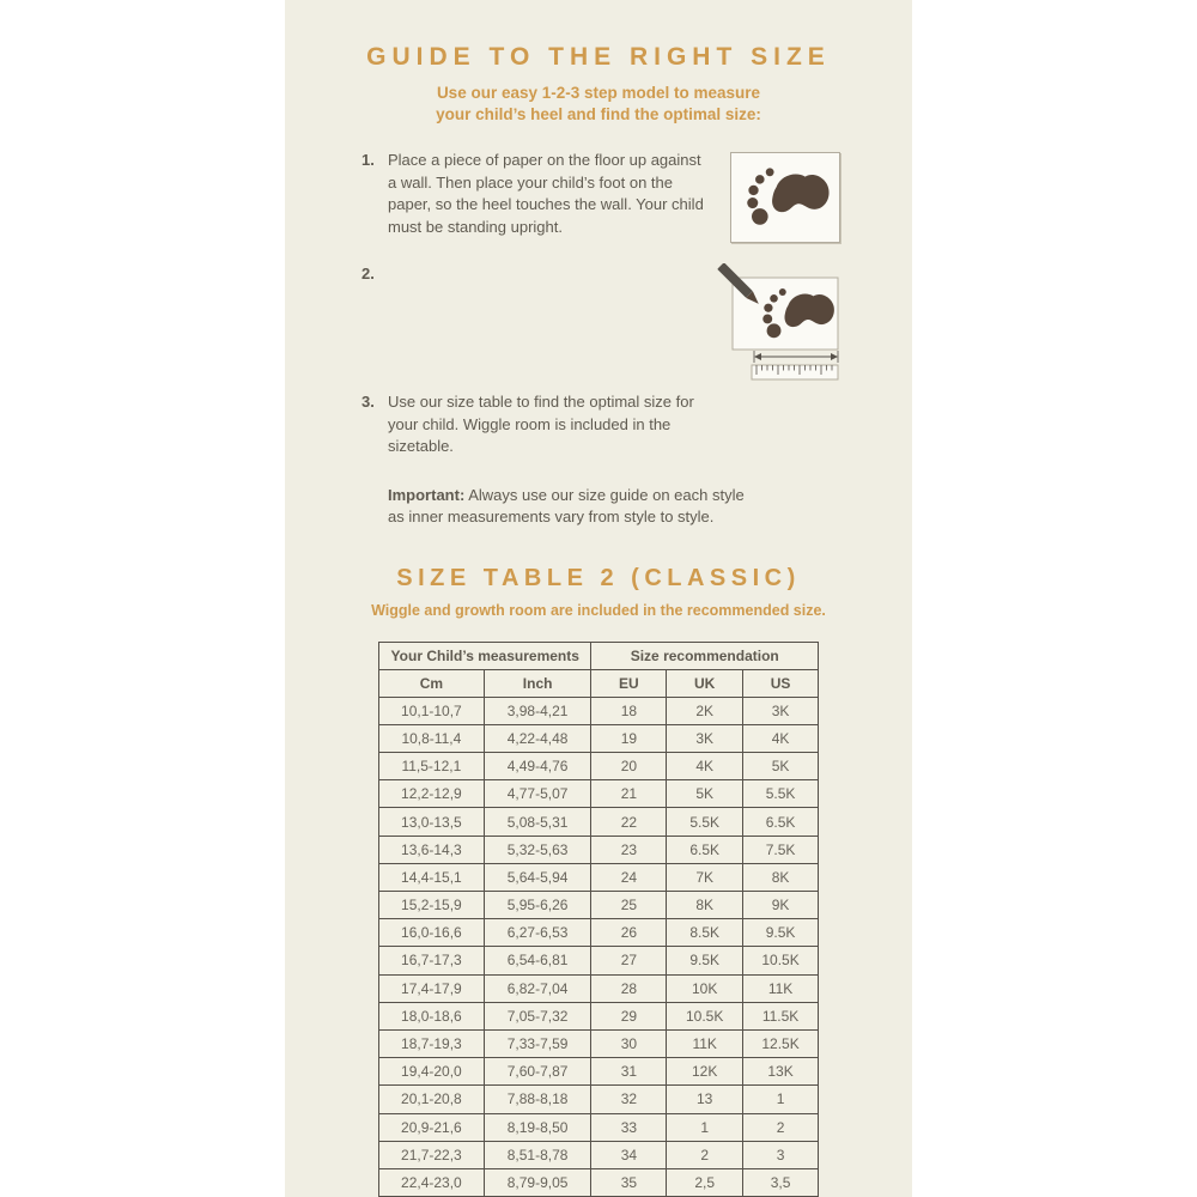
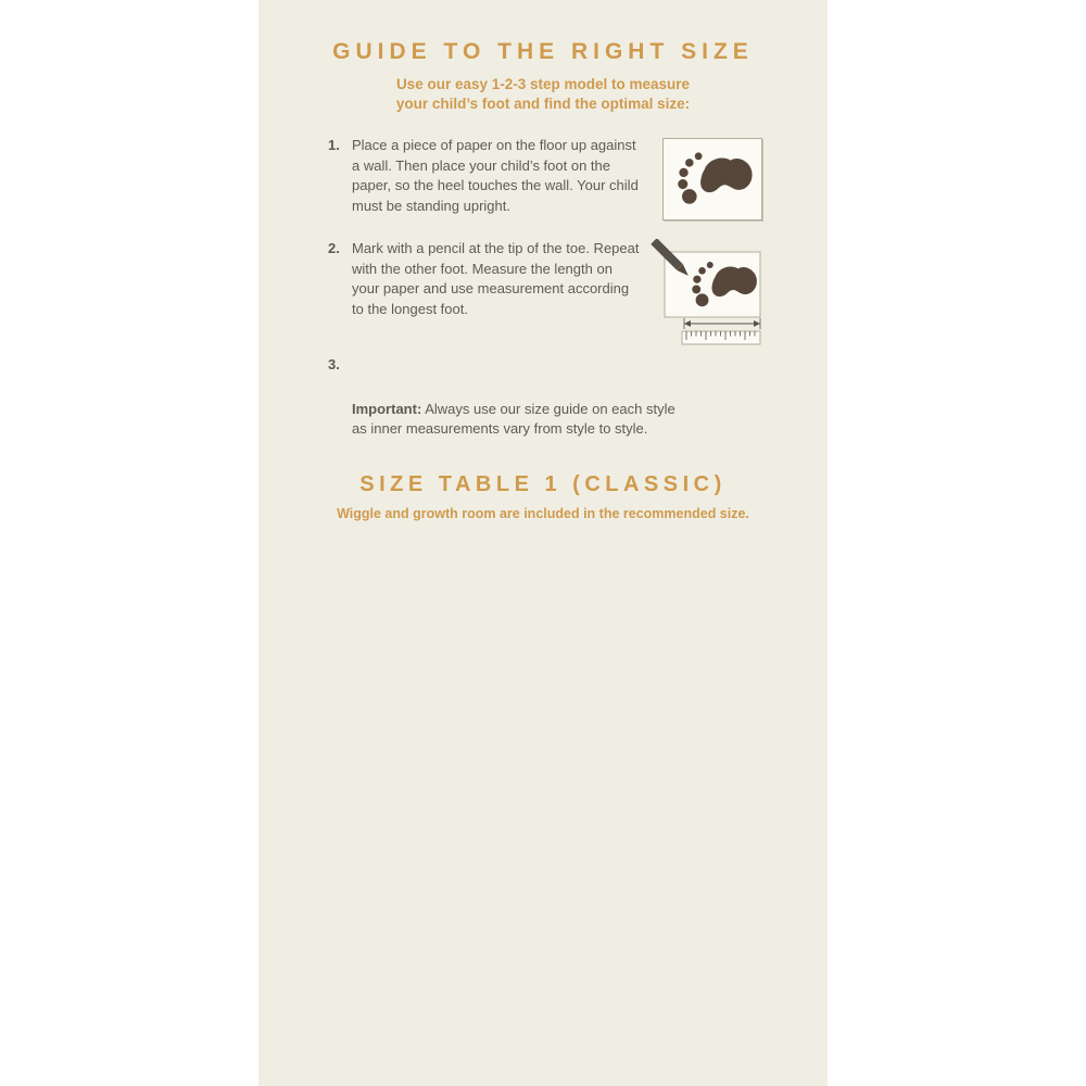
  GUIDE TO THE RIGHT SIZE
  Use our easy 1-2-3 step model to measure
- your child’s heel and find the optimal size:
+ your child’s foot and find the optimal size:
  1.
  Place a piece of paper on the floor up against a wall. Then place your child’s foot on the paper, so the heel touches the wall. Your child must be standing upright.
  2.
+ Mark with a pencil at the tip of the toe. Repeat with the other foot. Measure the length on your paper and use measurement according to the longest foot.
  3.
- Use our size table to find the optimal size for your child. Wiggle room is included in the sizetable.
  Important: Always use our size guide on each style as inner measurements vary from style to style.
- SIZE TABLE 2 (CLASSIC)
+ SIZE TABLE 1 (CLASSIC)
  Wiggle and growth room are included in the recommended size.
- Your Child’s measurements	Size recommendation
- Cm	Inch	EU	UK	US
- 10,1-10,7	3,98-4,21	18	2K	3K
- 10,8-11,4	4,22-4,48	19	3K	4K
- 11,5-12,1	4,49-4,76	20	4K	5K
- 12,2-12,9	4,77-5,07	21	5K	5.5K
- 13,0-13,5	5,08-5,31	22	5.5K	6.5K
- 13,6-14,3	5,32-5,63	23	6.5K	7.5K
- 14,4-15,1	5,64-5,94	24	7K	8K
- 15,2-15,9	5,95-6,26	25	8K	9K
- 16,0-16,6	6,27-6,53	26	8.5K	9.5K
- 16,7-17,3	6,54-6,81	27	9.5K	10.5K
- 17,4-17,9	6,82-7,04	28	10K	11K
- 18,0-18,6	7,05-7,32	29	10.5K	11.5K
- 18,7-19,3	7,33-7,59	30	11K	12.5K
- 19,4-20,0	7,60-7,87	31	12K	13K
- 20,1-20,8	7,88-8,18	32	13	1
- 20,9-21,6	8,19-8,50	33	1	2
- 21,7-22,3	8,51-8,78	34	2	3
- 22,4-23,0	8,79-9,05	35	2,5	3,5
